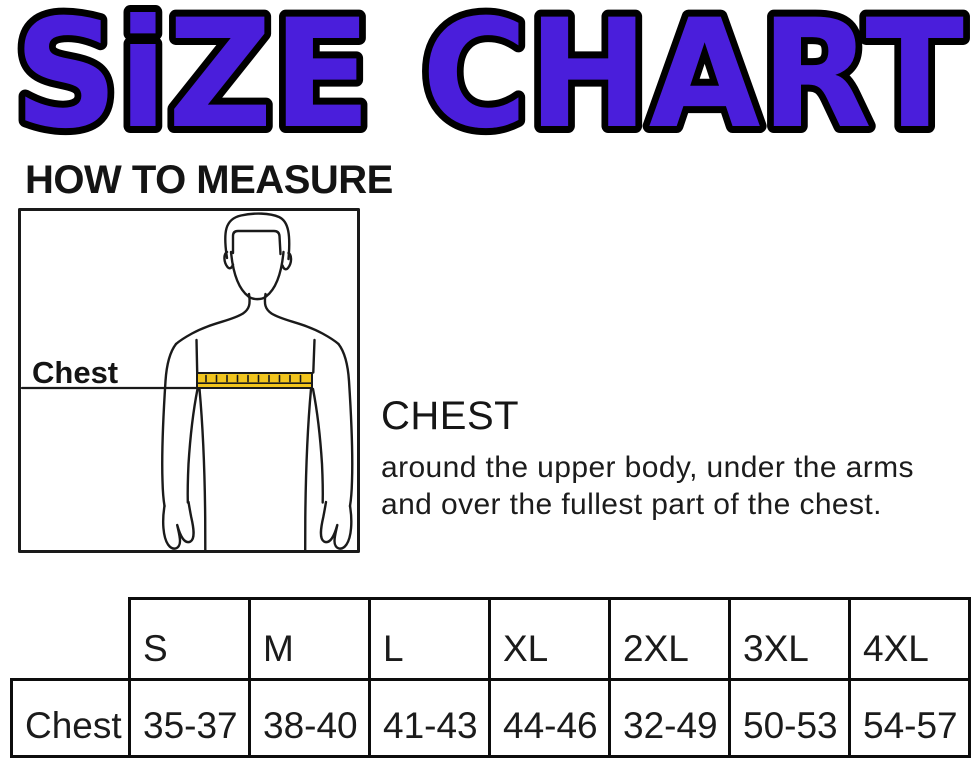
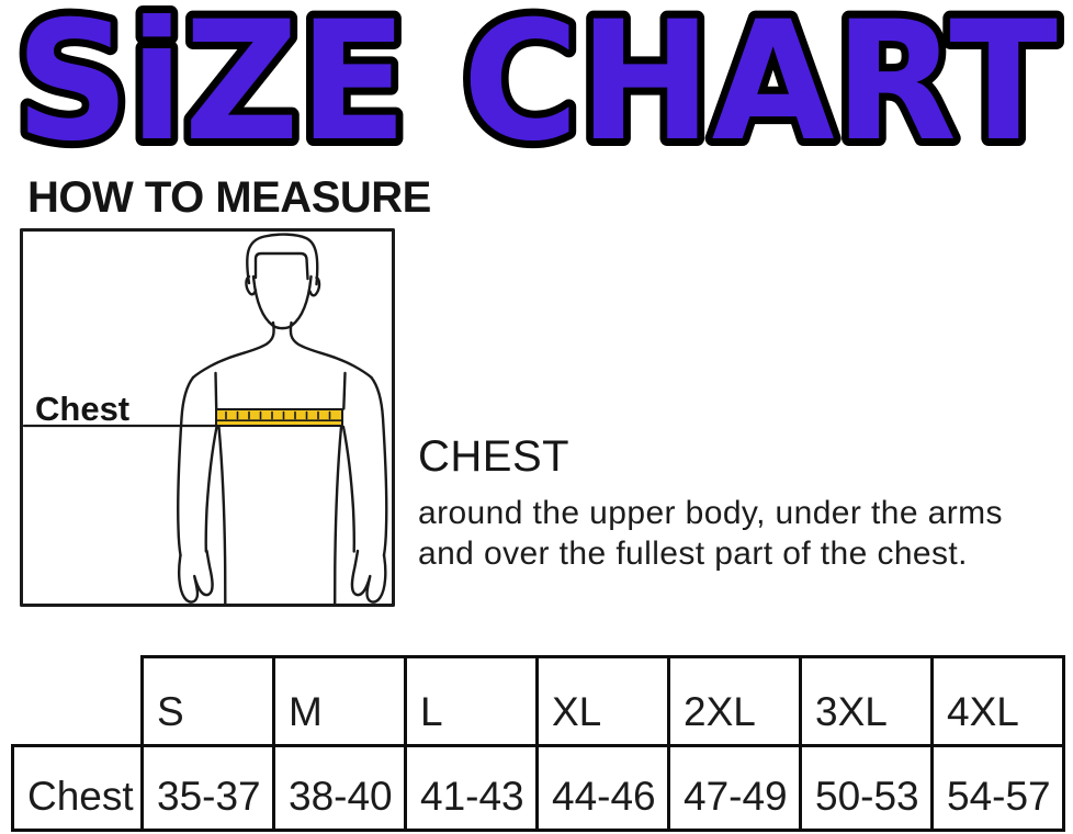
  SiZE CHART
  HOW TO MEASURE
  Chest
  CHEST
  around the upper body, under the arms
  and over the fullest part of the chest.
  	S	M	L	XL	2XL	3XL	4XL
- Chest	35-37	38-40	41-43	44-46	32-49	50-53	54-57
+ Chest	35-37	38-40	41-43	44-46	47-49	50-53	54-57
